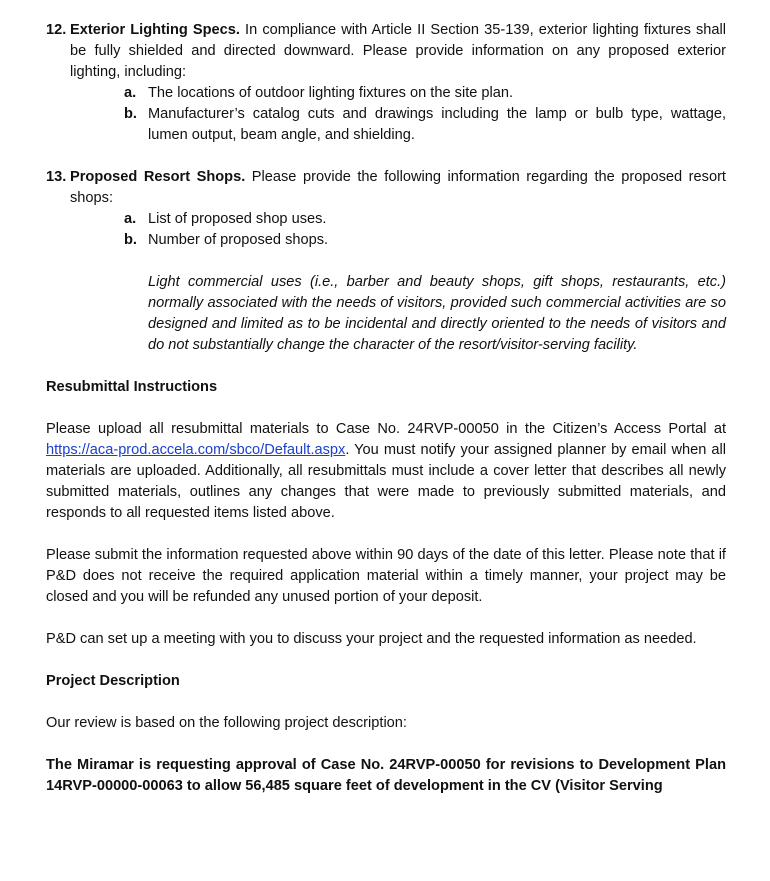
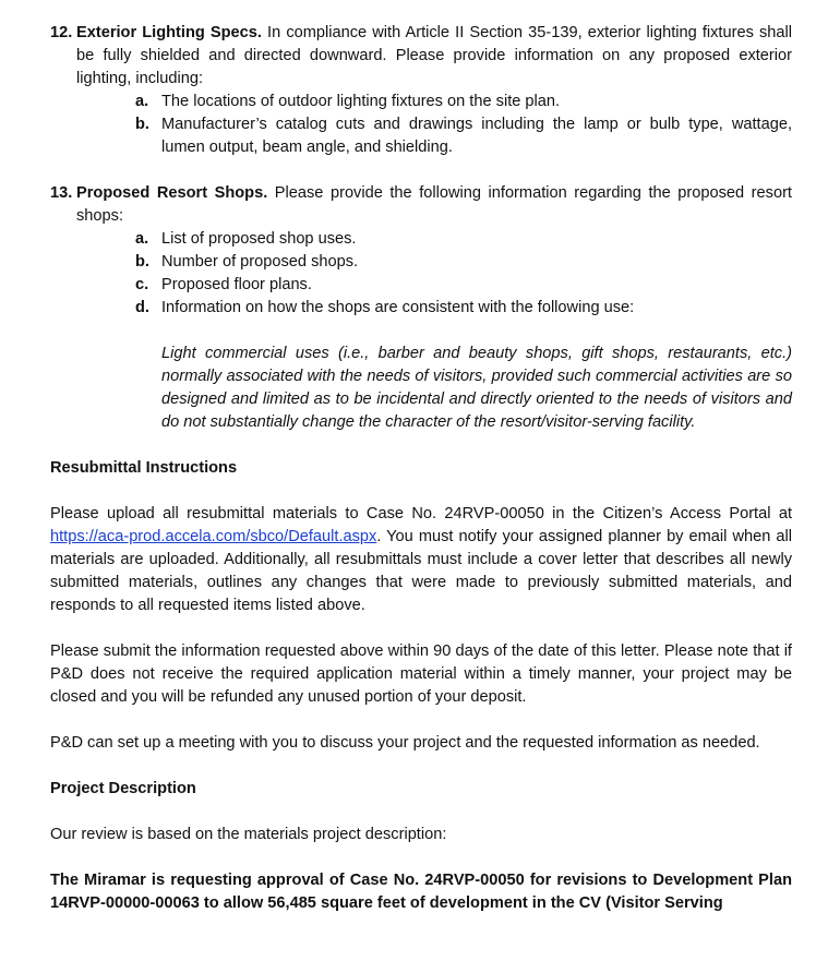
  12.
  Exterior Lighting Specs. In compliance with Article II Section 35-139, exterior lighting fixtures shall be fully shielded and directed downward. Please provide information on any proposed exterior lighting, including:
  a.
  The locations of outdoor lighting fixtures on the site plan.
  b.
  Manufacturer’s catalog cuts and drawings including the lamp or bulb type, wattage, lumen output, beam angle, and shielding.
  13.
  Proposed Resort Shops. Please provide the following information regarding the proposed resort shops:
  a.
  List of proposed shop uses.
  b.
  Number of proposed shops.
+ c.
+ Proposed floor plans.
+ d.
+ Information on how the shops are consistent with the following use:
  Light commercial uses (i.e., barber and beauty shops, gift shops, restaurants, etc.) normally associated with the needs of visitors, provided such commercial activities are so designed and limited as to be incidental and directly oriented to the needs of visitors and do not substantially change the character of the resort/visitor-serving facility.
  Resubmittal Instructions
  Please upload all resubmittal materials to Case No. 24RVP-00050 in the Citizen’s Access Portal at https://aca-prod.accela.com/sbco/Default.aspx. You must notify your assigned planner by email when all materials are uploaded. Additionally, all resubmittals must include a cover letter that describes all newly submitted materials, outlines any changes that were made to previously submitted materials, and responds to all requested items listed above.
  Please submit the information requested above within 90 days of the date of this letter. Please note that if P&D does not receive the required application material within a timely manner, your project may be closed and you will be refunded any unused portion of your deposit.
  P&D can set up a meeting with you to discuss your project and the requested information as needed.
  Project Description
- Our review is based on the following project description:
+ Our review is based on the materials project description:
  The Miramar is requesting approval of Case No. 24RVP-00050 for revisions to Development Plan 14RVP-00000-00063 to allow 56,485 square feet of development in the CV (Visitor Serving
